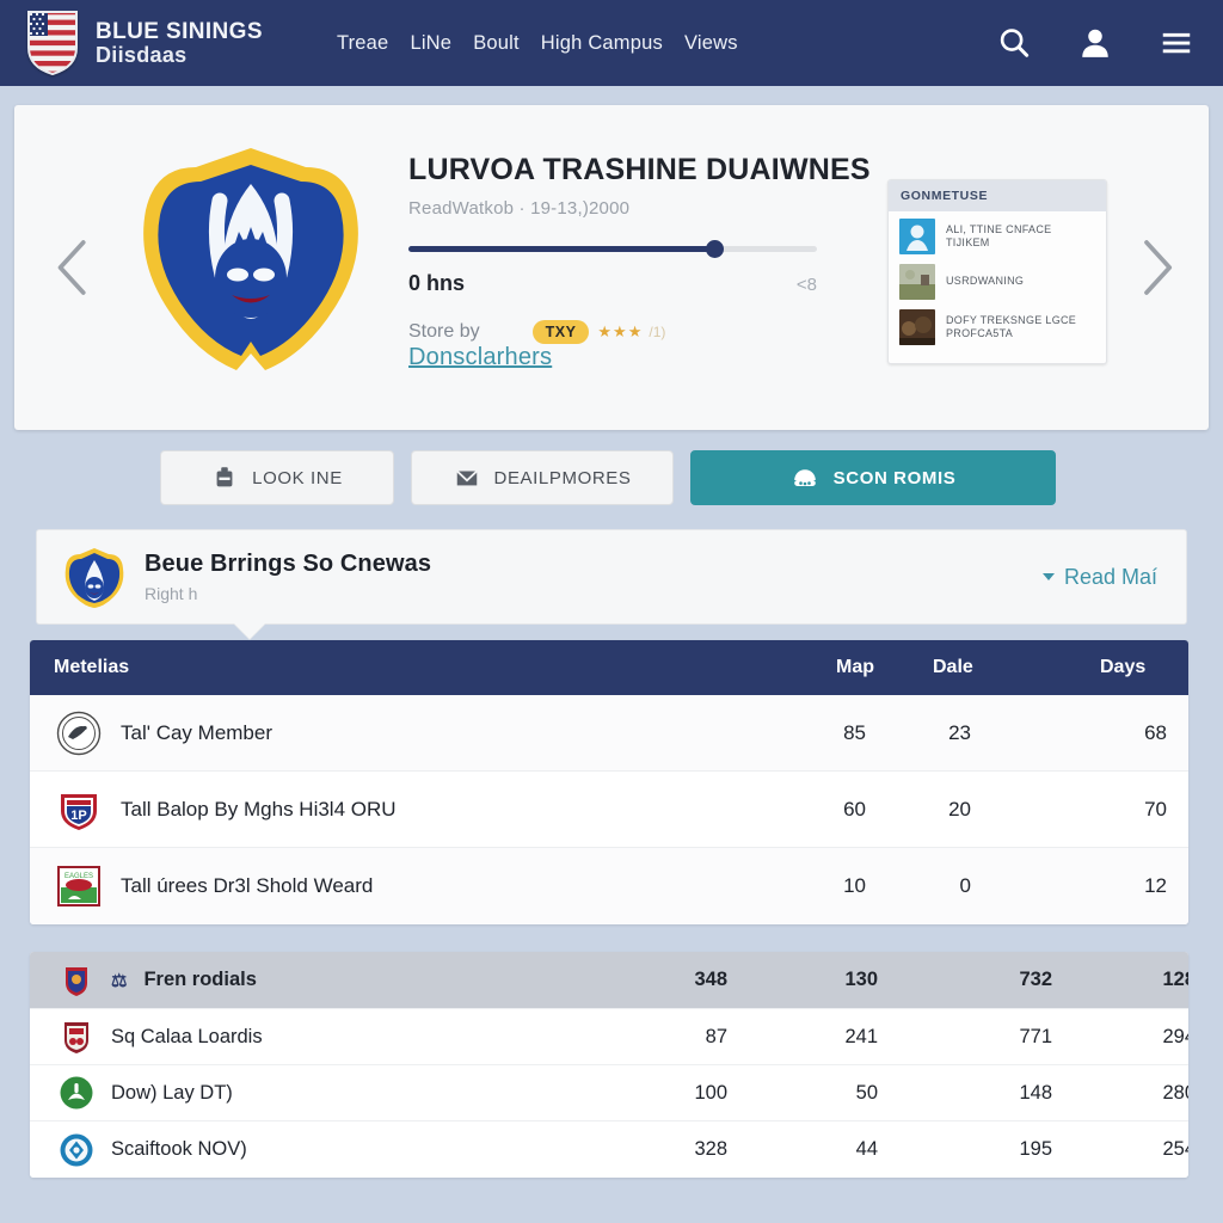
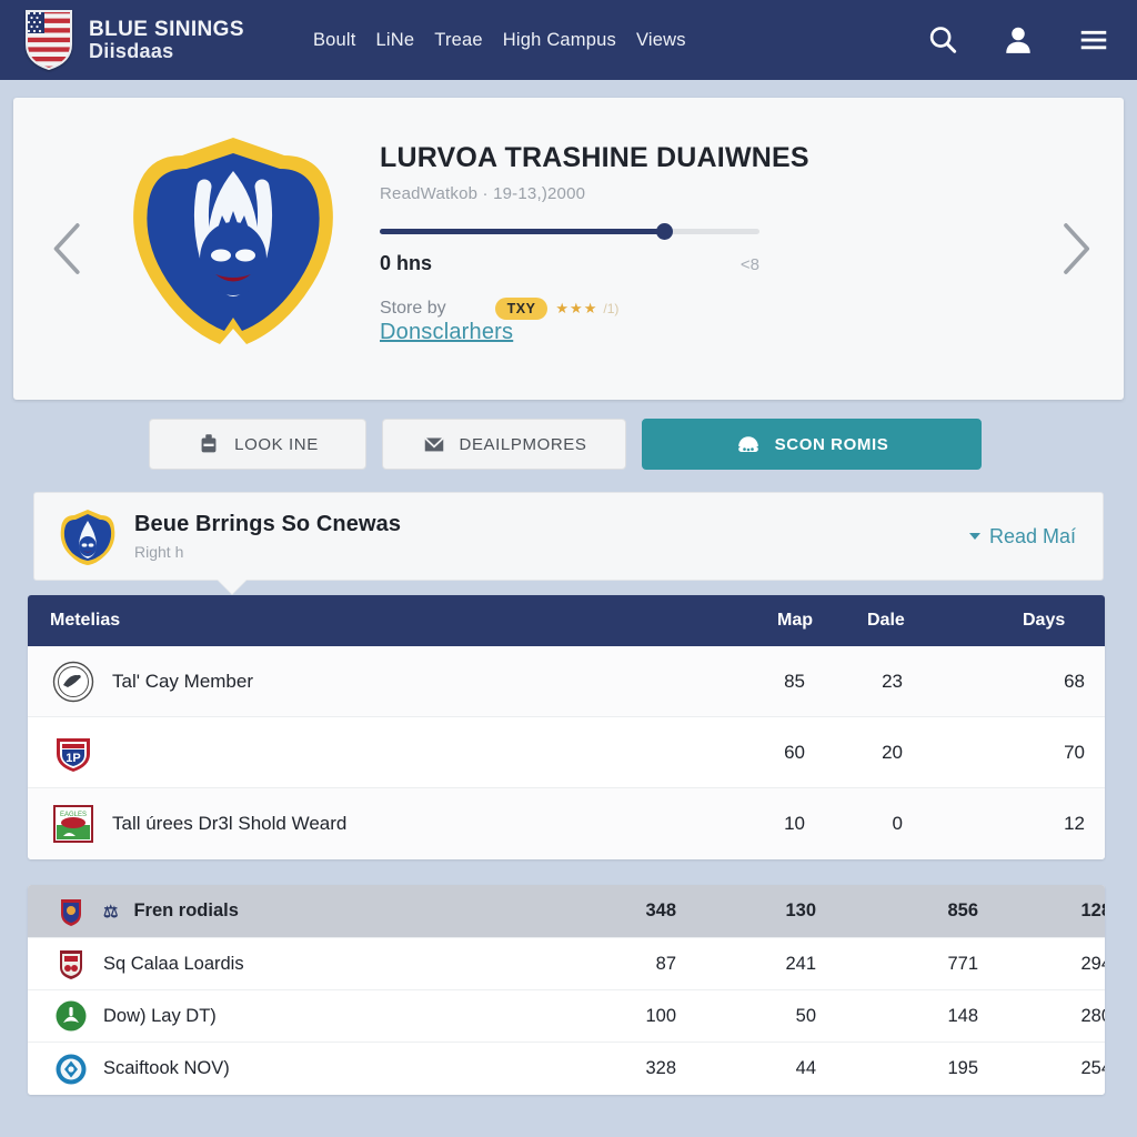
  BLUE SININGS
  Diisdaas
- Treae
+ Boult
  LiNe
- Boult
+ Treae
  High Campus
  Views
  LURVOA TRASHINE DUAIWNES
  ReadWatkob · 19-13,)2000
  0 hns
  <8
  Store by
  TXY
  ★★★
  /1)
  Donsclarhers
- GONMETUSE
- ALI, TTINE CNFACE TIJIKEM
- USRDWANING
- DOFY TREKSNGE LGCE PROFCA5TA
  LOOK INE
  DEAILPMORES
  SCON ROMIS
  Beue Brrings So Cnewas
  Right h
  Read Maí
  Metelias
  Map
  Dale
  Days
  Tal' Cay Member
  85
  23
  68
  1P
- Tall Balop By Mghs Hi3l4 ORU
  60
  20
  70
  Tall úrees Dr3l Shold Weard
  10
  0
  12
  ⚖
  Fren rodials
  348
  130
- 732
+ 856
  Sq Calaa Loardis
  87
  241
  771
  Dow) Lay DT)
  100
  50
  148
  Scaiftook NOV)
  328
  44
  195
